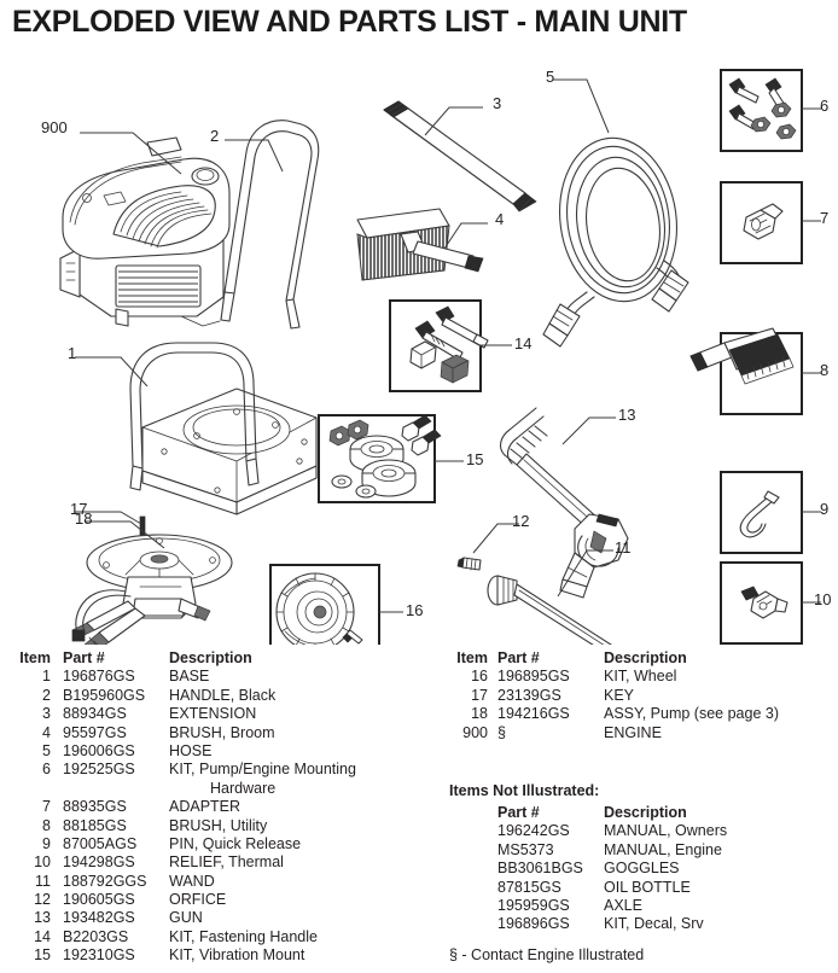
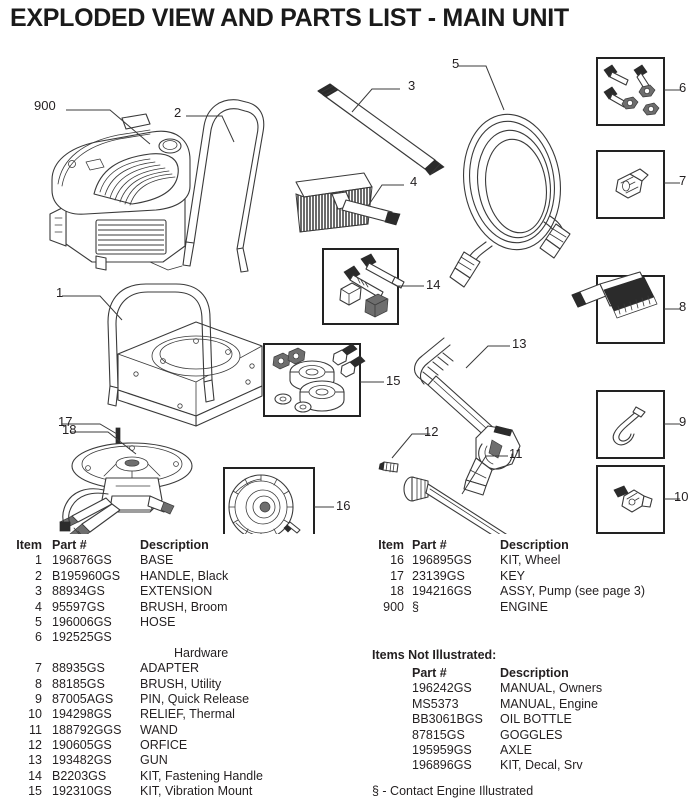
  EXPLODED VIEW AND PARTS LIST - MAIN UNIT
  900
  1
  2
  3
  4
  5
  6
  7
  8
  9
  10
  11
  12
  13
  14
  15
  16
  17
  18
  Item
  Part #
  Description
  1
  196876GS
  BASE
  2
  B195960GS
  HANDLE, Black
  3
  88934GS
  EXTENSION
  4
  95597GS
  BRUSH, Broom
  5
  196006GS
  HOSE
  6
  192525GS
- KIT, Pump/Engine Mounting
  Hardware
  7
  88935GS
  ADAPTER
  8
  88185GS
  BRUSH, Utility
  9
  87005AGS
  PIN, Quick Release
  10
  194298GS
  RELIEF, Thermal
  11
  188792GGS
  WAND
  12
  190605GS
  ORFICE
  13
  193482GS
  GUN
  14
  B2203GS
  KIT, Fastening Handle
  15
  192310GS
  KIT, Vibration Mount
  Item
  Part #
  Description
  16
  196895GS
  KIT, Wheel
  17
  23139GS
  KEY
  18
  194216GS
  ASSY, Pump (see page 3)
  900
  §
  ENGINE
  Items Not Illustrated:
  Part #
  Description
  196242GS
  MANUAL, Owners
  MS5373
  MANUAL, Engine
  BB3061BGS
- GOGGLES
+ OIL BOTTLE
  87815GS
- OIL BOTTLE
+ GOGGLES
  195959GS
  AXLE
  196896GS
  KIT, Decal, Srv
  § - Contact Engine Illustrated
